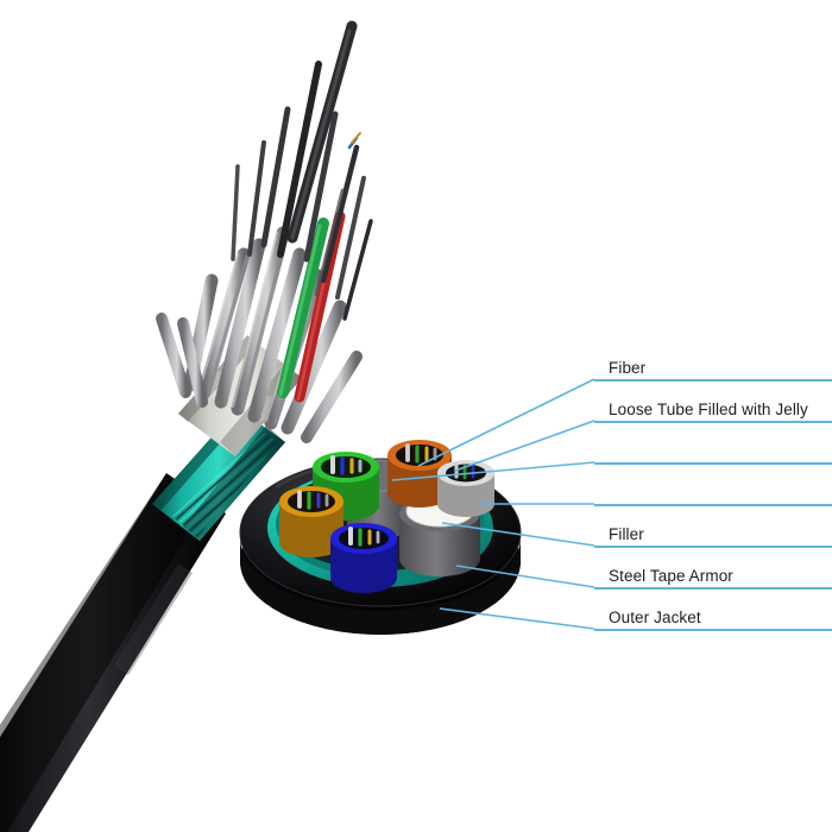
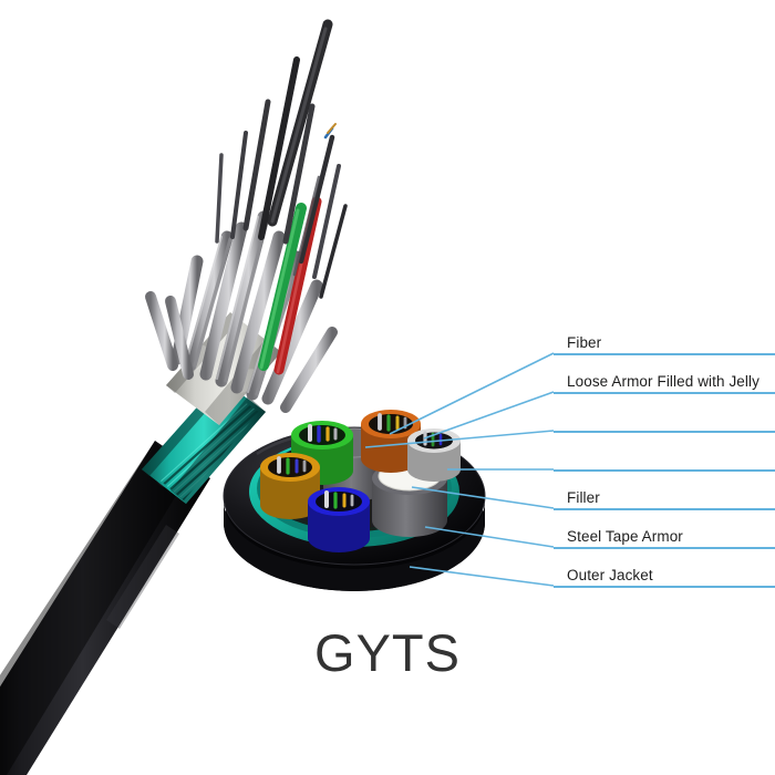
  Fiber
- Loose Tube Filled with Jelly
+ Loose Armor Filled with Jelly
  Filler
  Steel Tape Armor
  Outer Jacket
+ GYTS
